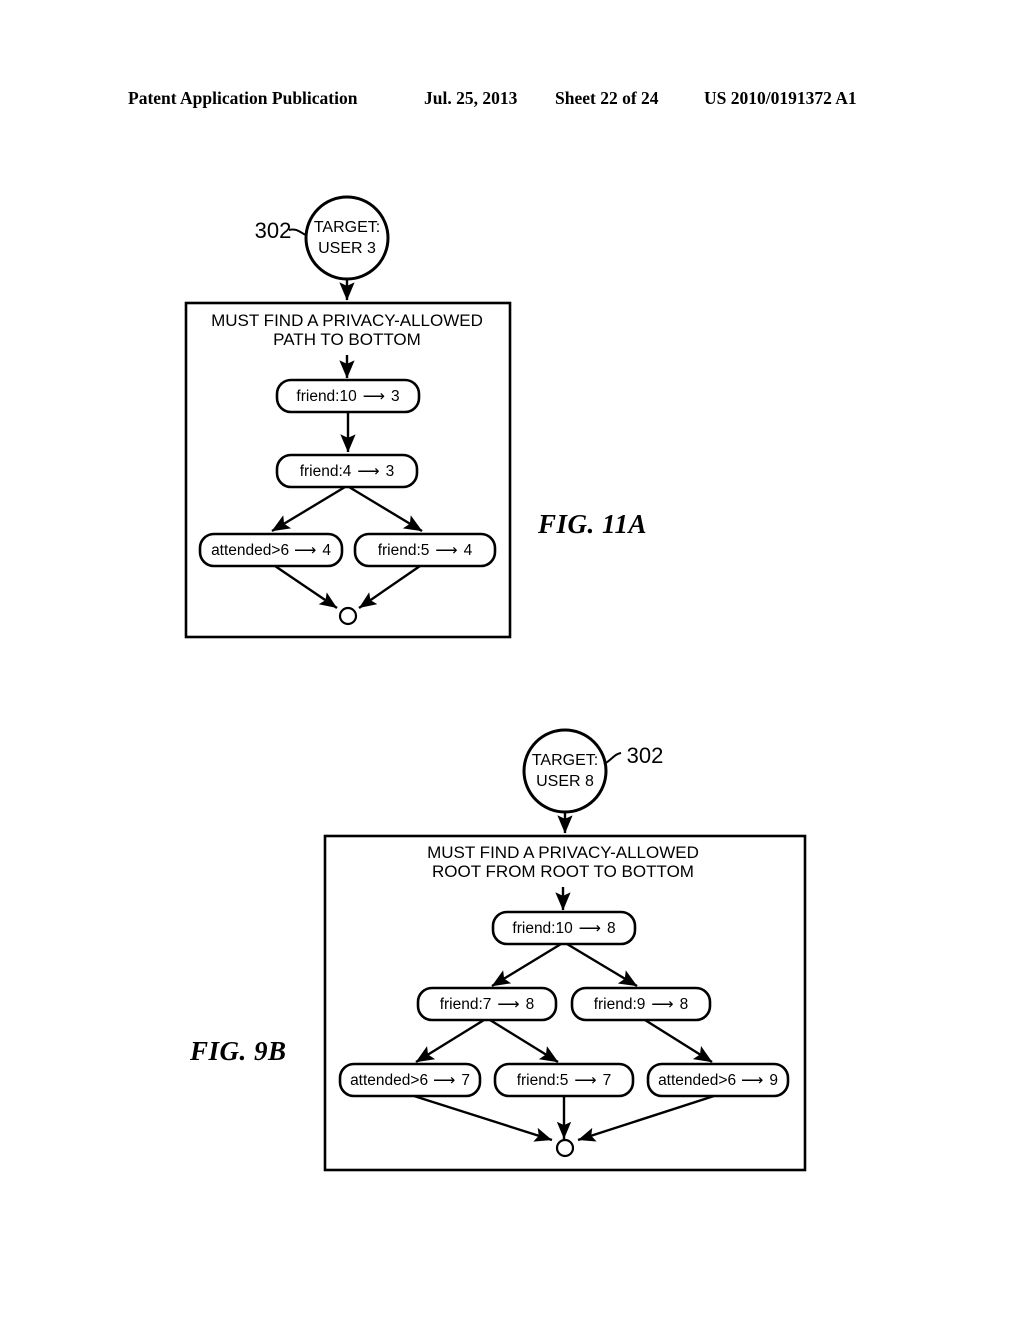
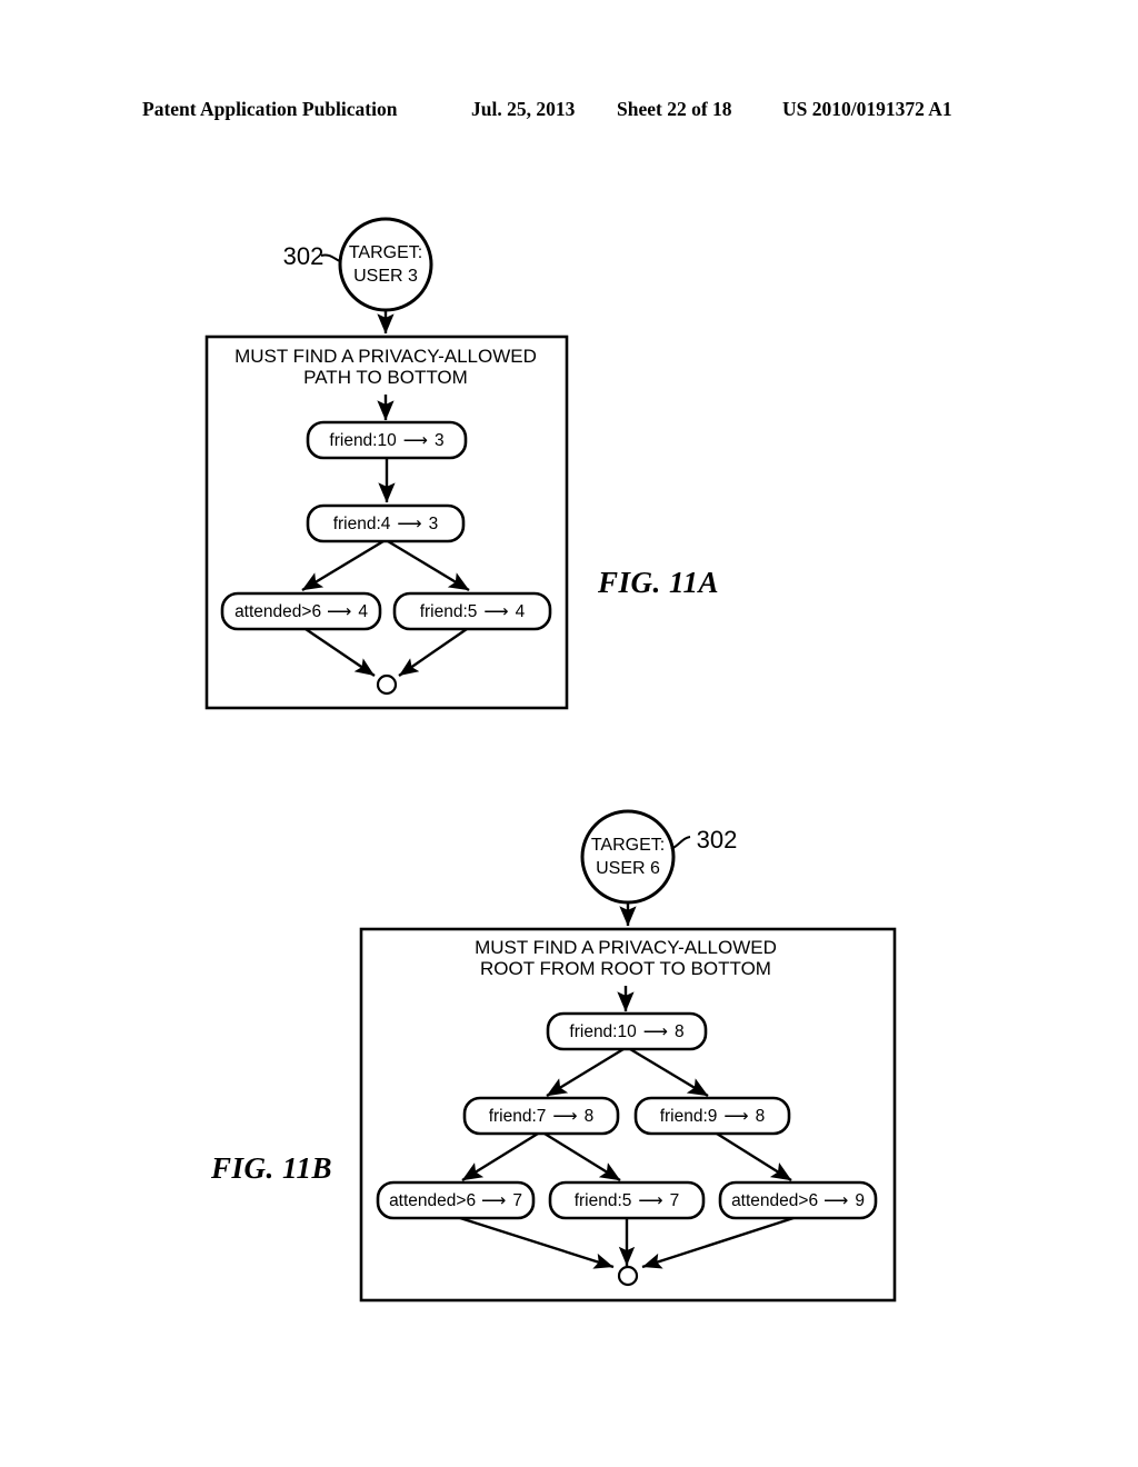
  Patent Application Publication
  Jul. 25, 2013
- Sheet 22 of 24
+ Sheet 22 of 18
  US 2010/0191372 A1
  FIG. 11A
- FIG. 9B
+ FIG. 11B
  302
  TARGET:
  USER 3
  MUST FIND A PRIVACY-ALLOWED
  PATH TO BOTTOM
  friend:10 ⟶ 3
  friend:4 ⟶ 3
  attended>6 ⟶ 4
  friend:5 ⟶ 4
  TARGET:
- USER 8
+ USER 6
  302
  MUST FIND A PRIVACY-ALLOWED
  ROOT FROM ROOT TO BOTTOM
  friend:10 ⟶ 8
  friend:7 ⟶ 8
  friend:9 ⟶ 8
  attended>6 ⟶ 7
  friend:5 ⟶ 7
  attended>6 ⟶ 9
